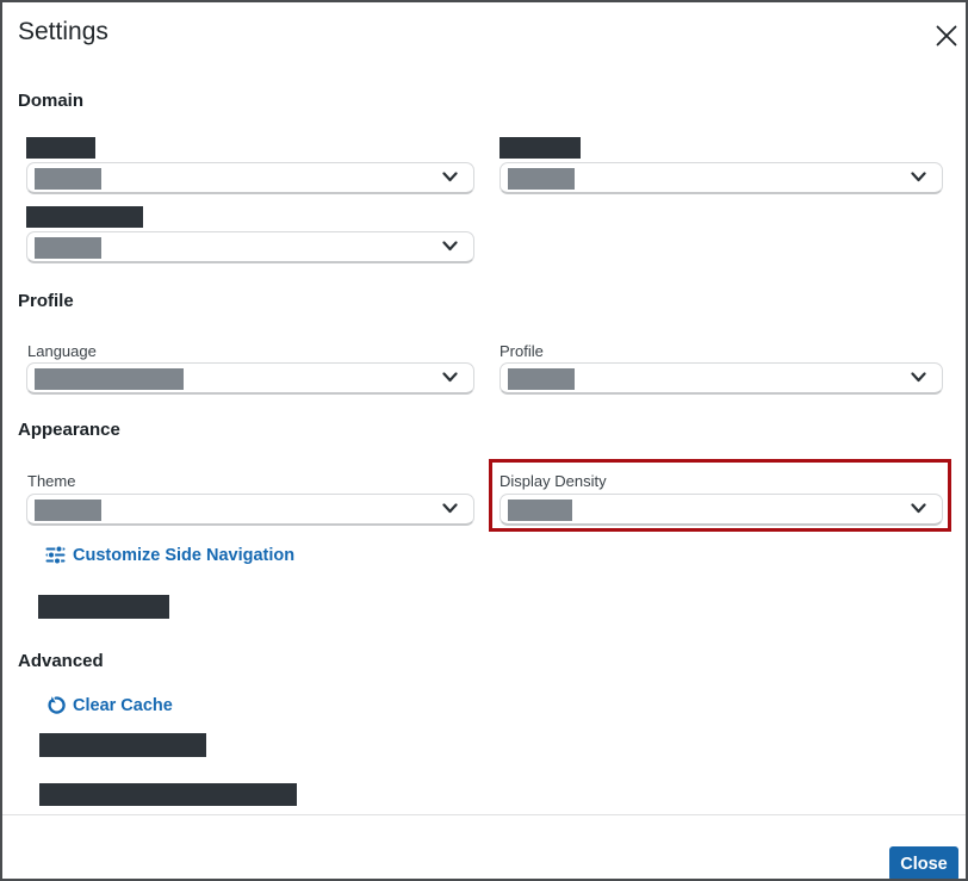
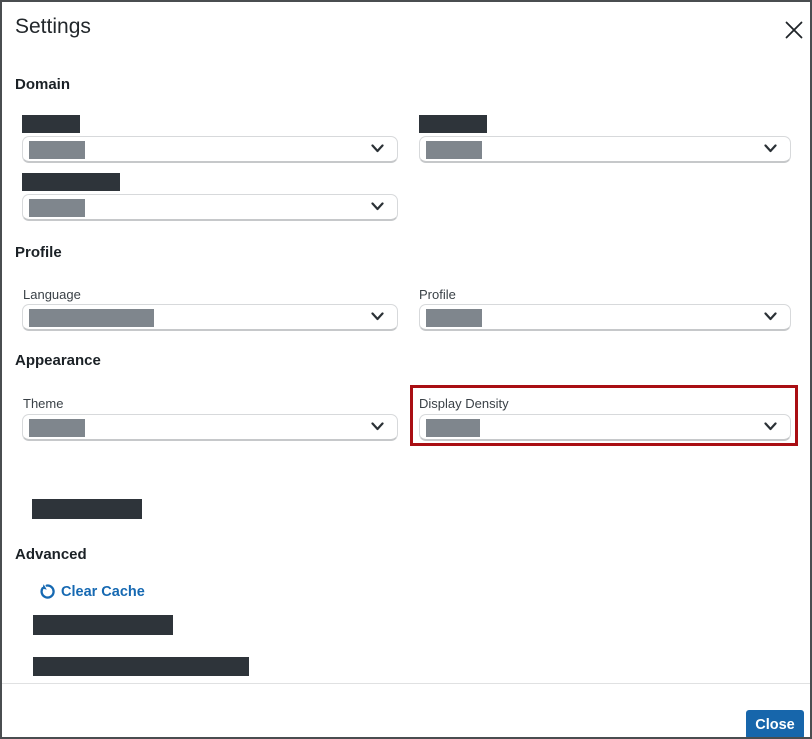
  Settings
  Domain
  Profile
  Language
  Profile
  Appearance
  Theme
  Display Density
- Customize Side Navigation
  Advanced
  Clear Cache
  Close
